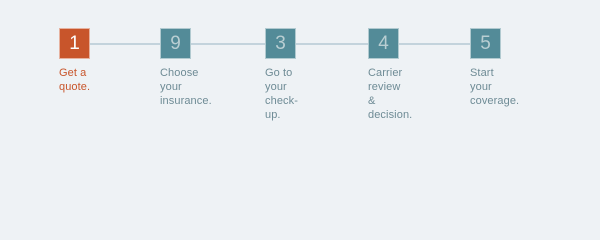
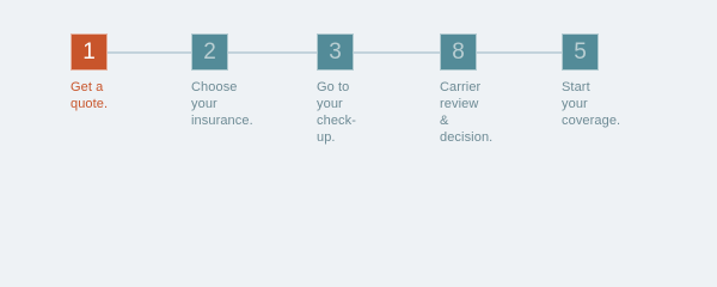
  1
  Get a quote.
- 9
+ 2
  Choose
  your insurance.
  3
  Go to your
  check-up.
- 4
+ 8
  Carrier review
  & decision.
  5
  Start
  your coverage.
